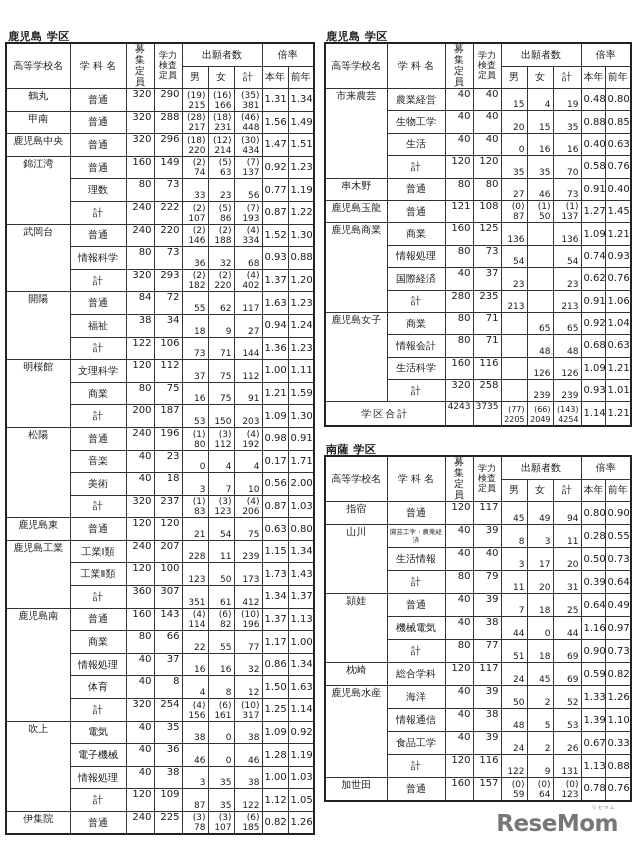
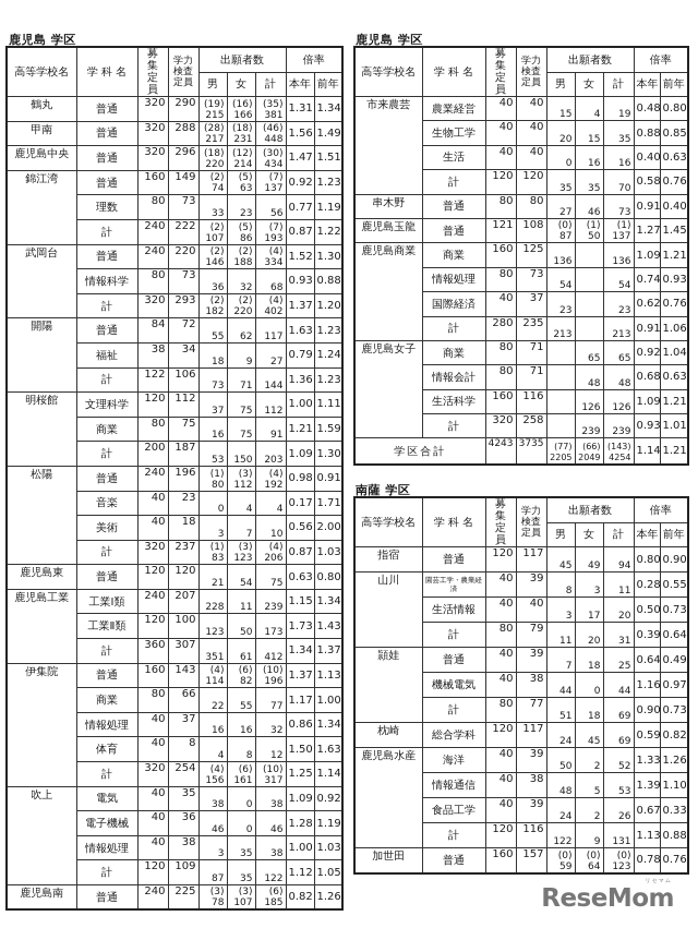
  鹿児島 学区
  高等学校名	学 科 名	募 集 定 員	学力 検査 定員	出願者数	倍率
  男	女	計	本年	前年
  鶴丸	普通	320	290	(19)215	(16)166	(35)381	1.31	1.34
  甲南	普通	320	288	(28)217	(18)231	(46)448	1.56	1.49
  鹿児島中央	普通	320	296	(18)220	(12)214	(30)434	1.47	1.51
  錦江湾	普通	160	149	(2)74	(5)63	(7)137	0.92	1.23
  理数	80	73	33	23	56	0.77	1.19
  計	240	222	(2)107	(5)86	(7)193	0.87	1.22
  武岡台	普通	240	220	(2)146	(2)188	(4)334	1.52	1.30
  情報科学	80	73	36	32	68	0.93	0.88
  計	320	293	(2)182	(2)220	(4)402	1.37	1.20
  開陽	普通	84	72	55	62	117	1.63	1.23
- 福祉	38	34	18	9	27	0.94	1.24
+ 福祉	38	34	18	9	27	0.79	1.24
  計	122	106	73	71	144	1.36	1.23
  明桜館	文理科学	120	112	37	75	112	1.00	1.11
  商業	80	75	16	75	91	1.21	1.59
  計	200	187	53	150	203	1.09	1.30
  松陽	普通	240	196	(1)80	(3)112	(4)192	0.98	0.91
  音楽	40	23	0	4	4	0.17	1.71
  美術	40	18	3	7	10	0.56	2.00
  計	320	237	(1)83	(3)123	(4)206	0.87	1.03
  鹿児島東	普通	120	120	21	54	75	0.63	0.80
  鹿児島工業	工業Ⅰ類	240	207	228	11	239	1.15	1.34
  工業Ⅱ類	120	100	123	50	173	1.73	1.43
  計	360	307	351	61	412	1.34	1.37
- 鹿児島南	普通	160	143	(4)114	(6)82	(10)196	1.37	1.13
+ 伊集院	普通	160	143	(4)114	(6)82	(10)196	1.37	1.13
  商業	80	66	22	55	77	1.17	1.00
  情報処理	40	37	16	16	32	0.86	1.34
  体育	40	8	4	8	12	1.50	1.63
  計	320	254	(4)156	(6)161	(10)317	1.25	1.14
  吹上	電気	40	35	38	0	38	1.09	0.92
  電子機械	40	36	46	0	46	1.28	1.19
  情報処理	40	38	3	35	38	1.00	1.03
  計	120	109	87	35	122	1.12	1.05
- 伊集院	普通	240	225	(3)78	(3)107	(6)185	0.82	1.26
+ 鹿児島南	普通	240	225	(3)78	(3)107	(6)185	0.82	1.26
  鹿児島 学区
  高等学校名	学 科 名	募 集 定 員	学力 検査 定員	出願者数	倍率
  男	女	計	本年	前年
  市来農芸	農業経営	40	40	15	4	19	0.48	0.80
  生物工学	40	40	20	15	35	0.88	0.85
  生活	40	40	0	16	16	0.40	0.63
  計	120	120	35	35	70	0.58	0.76
  串木野	普通	80	80	27	46	73	0.91	0.40
  鹿児島玉龍	普通	121	108	(0)87	(1)50	(1)137	1.27	1.45
  鹿児島商業	商業	160	125	136		136	1.09	1.21
  情報処理	80	73	54		54	0.74	0.93
  国際経済	40	37	23		23	0.62	0.76
  計	280	235	213		213	0.91	1.06
  鹿児島女子	商業	80	71		65	65	0.92	1.04
  情報会計	80	71		48	48	0.68	0.63
  生活科学	160	116		126	126	1.09	1.21
  計	320	258		239	239	0.93	1.01
  学区合計	4243	3735	(77)2205	(66)2049	(143)4254	1.14	1.21
  南薩 学区
  高等学校名	学 科 名	募 集 定 員	学力 検査 定員	出願者数	倍率
  男	女	計	本年	前年
  指宿	普通	120	117	45	49	94	0.80	0.90
  山川	園芸工学・農業経済	40	39	8	3	11	0.28	0.55
  生活情報	40	40	3	17	20	0.50	0.73
  計	80	79	11	20	31	0.39	0.64
  頴娃	普通	40	39	7	18	25	0.64	0.49
  機械電気	40	38	44	0	44	1.16	0.97
  計	80	77	51	18	69	0.90	0.73
  枕崎	総合学科	120	117	24	45	69	0.59	0.82
  鹿児島水産	海洋	40	39	50	2	52	1.33	1.26
  情報通信	40	38	48	5	53	1.39	1.10
  食品工学	40	39	24	2	26	0.67	0.33
  計	120	116	122	9	131	1.13	0.88
  加世田	普通	160	157	(0)59	(0)64	(0)123	0.78	0.76
  ReseMom
